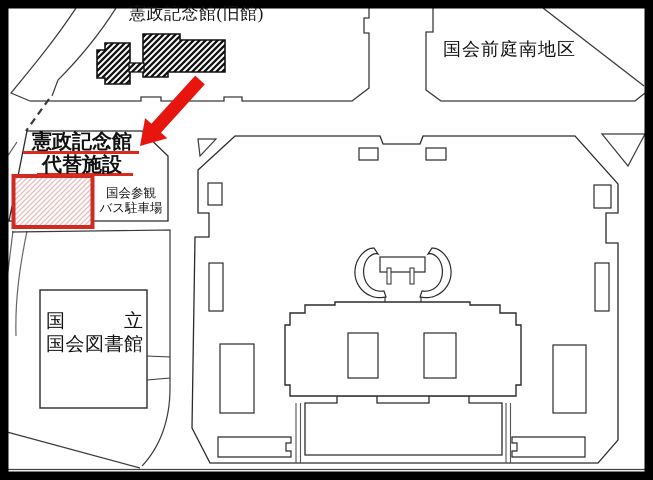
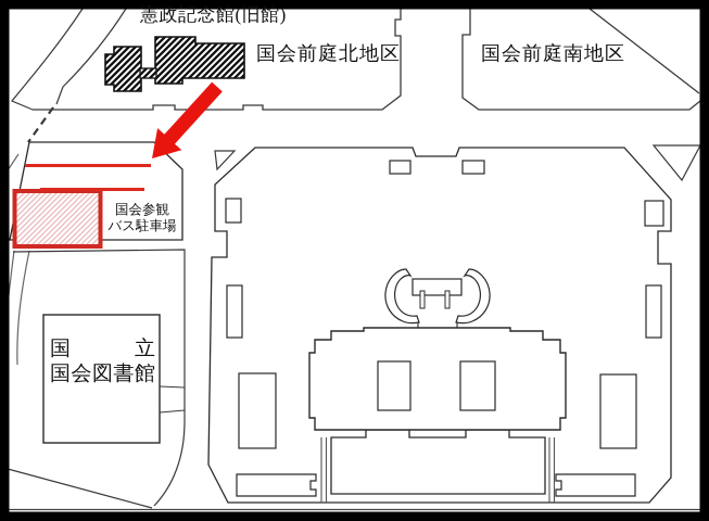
  憲政記念館(旧館)
+ 国会前庭北地区
  国会前庭南地区
- 憲政記念館
- 代替施設
  国会参観
  バス駐車場
  国
  立
  国会図書館
